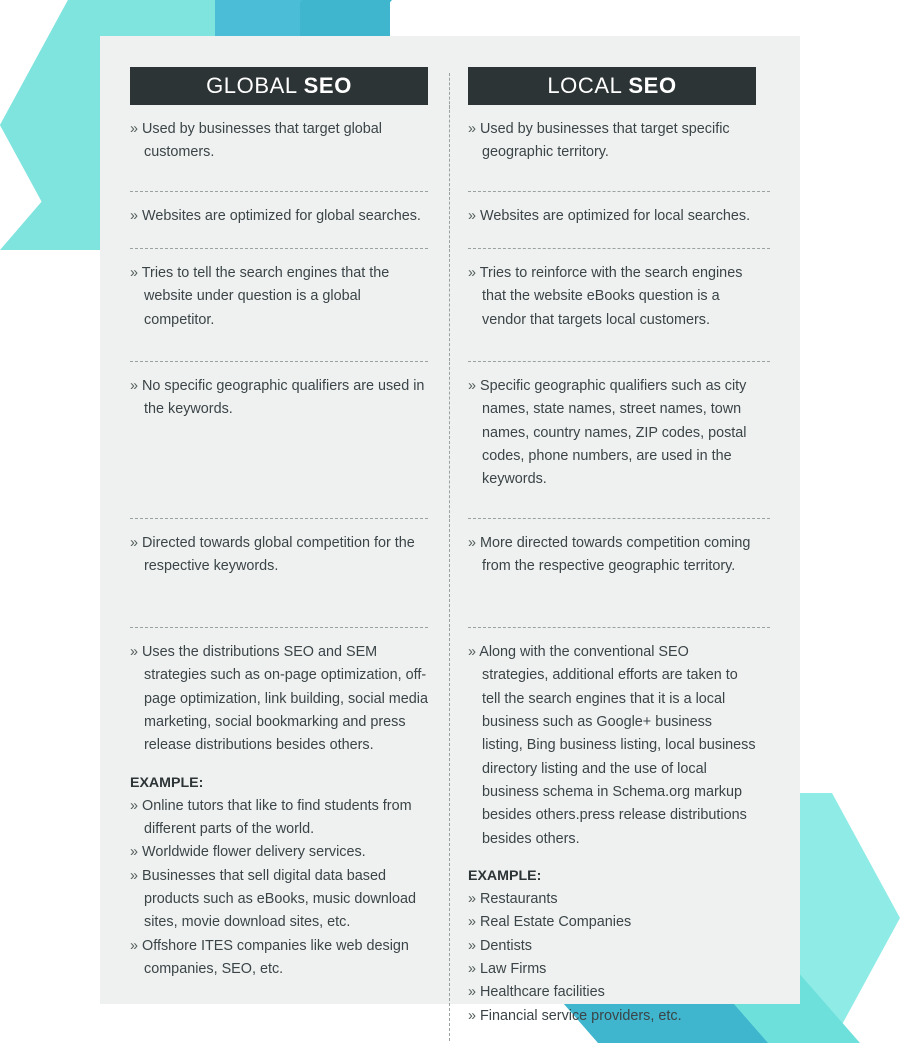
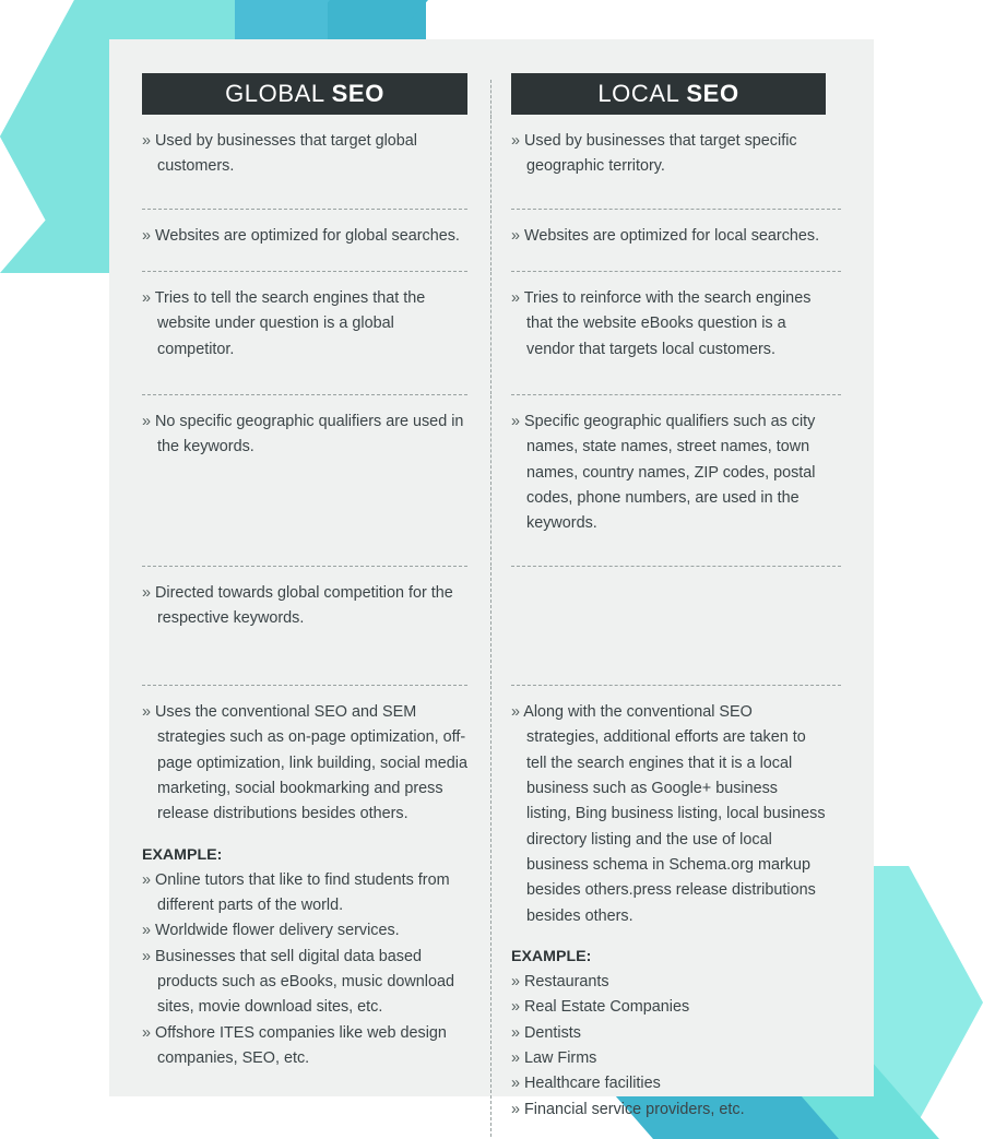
  GLOBAL SEO
  LOCAL SEO
  » Used by businesses that target global customers.
  » Used by businesses that target specific geographic territory.
  » Websites are optimized for global searches.
  » Websites are optimized for local searches.
  » Tries to tell the search engines that the website under question is a global competitor.
  » Tries to reinforce with the search engines that the website eBooks question is a vendor that targets local customers.
  » No specific geographic qualifiers are used in the keywords.
  » Specific geographic qualifiers such as city names, state names, street names, town names, country names, ZIP codes, postal codes, phone numbers, are used in the keywords.
  » Directed towards global competition for the respective keywords.
- » More directed towards competition coming from the respective geographic territory.
- » Uses the distributions SEO and SEM strategies such as on-page optimization, off-page optimization, link building, social media marketing, social bookmarking and press release distributions besides others.
+ » Uses the conventional SEO and SEM strategies such as on-page optimization, off-page optimization, link building, social media marketing, social bookmarking and press release distributions besides others.
  EXAMPLE:
  » Online tutors that like to find students from different parts of the world.
  » Worldwide flower delivery services.
  » Businesses that sell digital data based products such as eBooks, music download sites, movie download sites, etc.
  » Offshore ITES companies like web design companies, SEO, etc.
  » Along with the conventional SEO strategies, additional efforts are taken to tell the search engines that it is a local business such as Google+ business listing, Bing business listing, local business directory listing and the use of local business schema in Schema.org markup besides others.press release distributions besides others.
  EXAMPLE:
  » Restaurants
  » Real Estate Companies
  » Dentists
  » Law Firms
  » Healthcare facilities
  » Financial service providers, etc.
